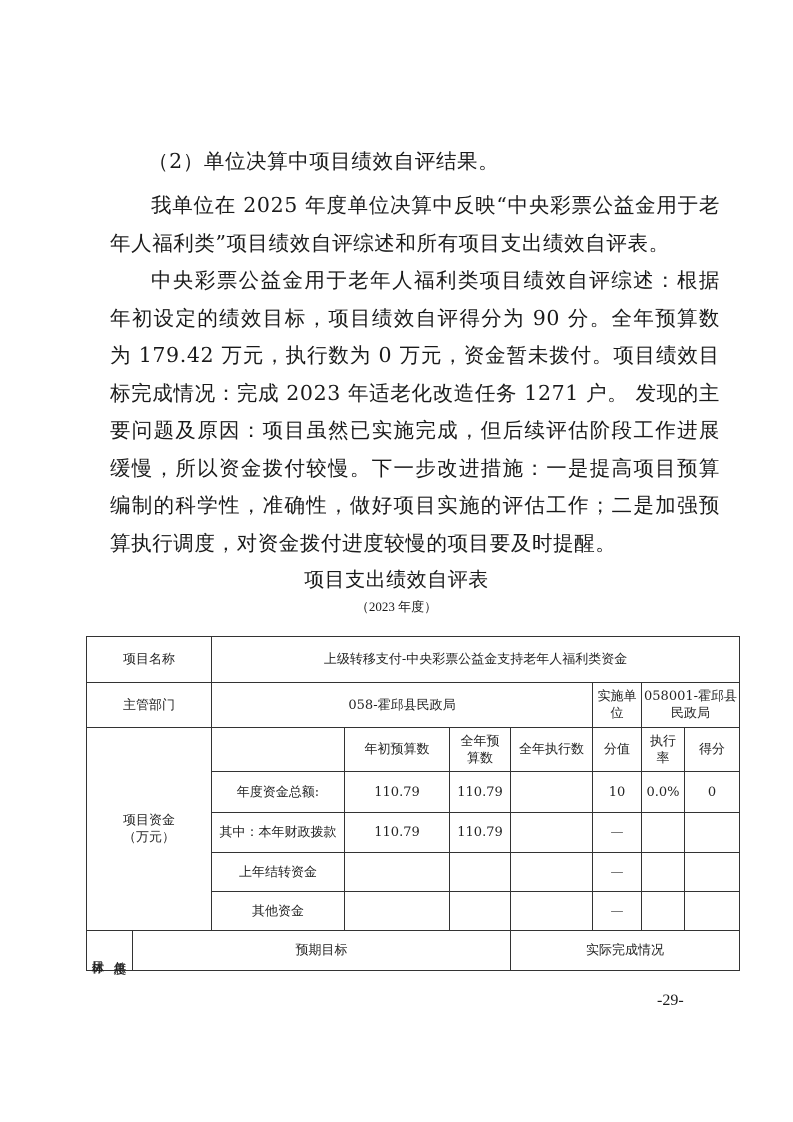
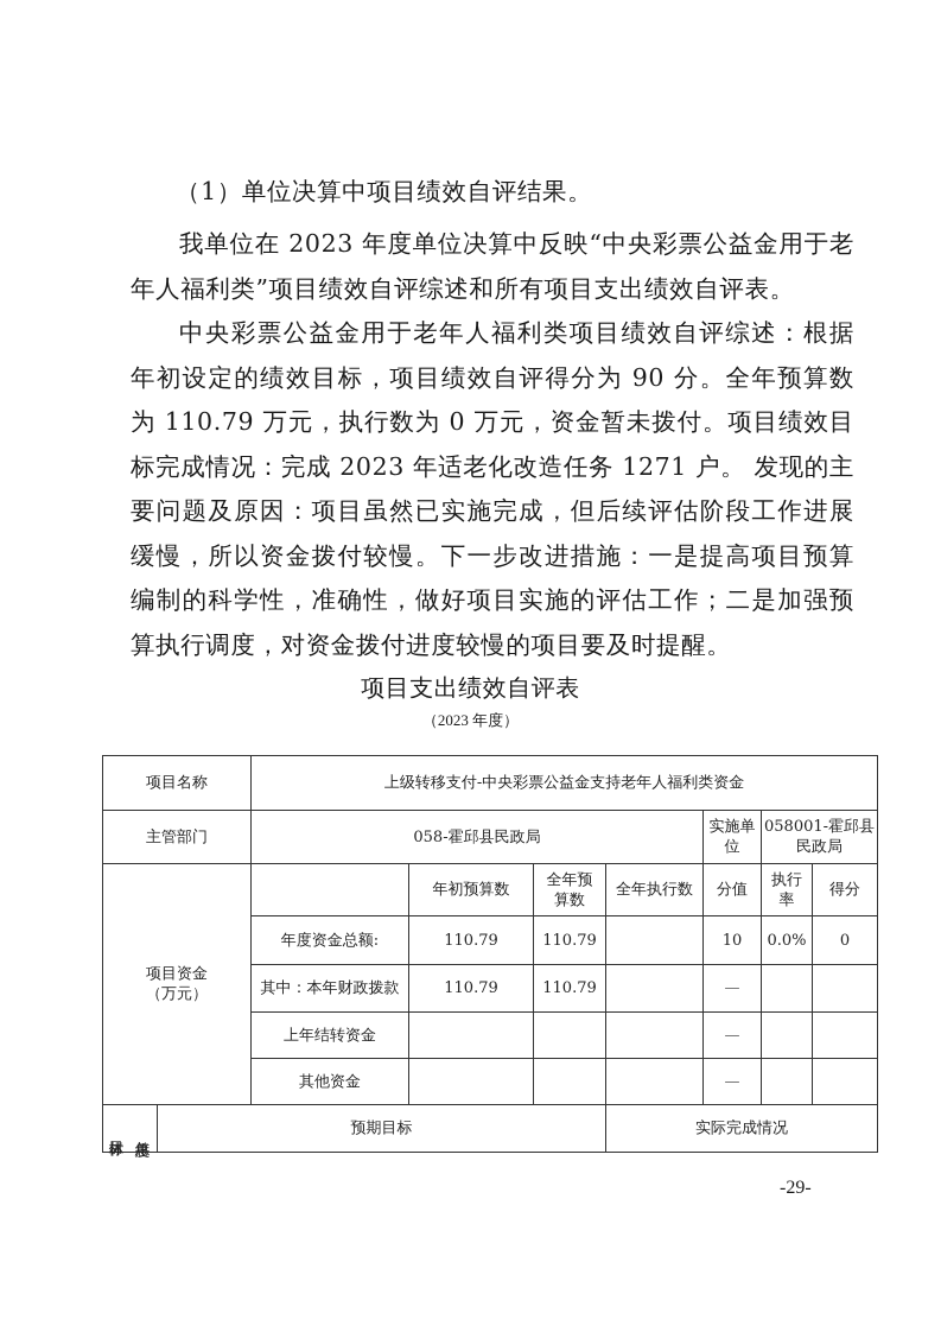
- （2）单位决算中项目绩效自评结果。
+ （1）单位决算中项目绩效自评结果。
- 我单位在 2025 年度单位决算中反映“中央彩票公益金用于老年人福利类”项目绩效自评综述和所有项目支出绩效自评表。
+ 我单位在 2023 年度单位决算中反映“中央彩票公益金用于老年人福利类”项目绩效自评综述和所有项目支出绩效自评表。
- 中央彩票公益金用于老年人福利类项目绩效自评综述：根据年初设定的绩效目标，项目绩效自评得分为 90 分。全年预算数为 179.42 万元，执行数为 0 万元，资金暂未拨付。项目绩效目标完成情况：完成 2023 年适老化改造任务 1271 户。 发现的主要问题及原因：项目虽然已实施完成，但后续评估阶段工作进展缓慢，所以资金拨付较慢。下一步改进措施：一是提高项目预算编制的科学性，准确性，做好项目实施的评估工作；二是加强预算执行调度，对资金拨付进度较慢的项目要及时提醒。
+ 中央彩票公益金用于老年人福利类项目绩效自评综述：根据年初设定的绩效目标，项目绩效自评得分为 90 分。全年预算数为 110.79 万元，执行数为 0 万元，资金暂未拨付。项目绩效目标完成情况：完成 2023 年适老化改造任务 1271 户。 发现的主要问题及原因：项目虽然已实施完成，但后续评估阶段工作进展缓慢，所以资金拨付较慢。下一步改进措施：一是提高项目预算编制的科学性，准确性，做好项目实施的评估工作；二是加强预算执行调度，对资金拨付进度较慢的项目要及时提醒。
  项目支出绩效自评表
  （2023 年度）
  项目名称	上级转移支付-中央彩票公益金支持老年人福利类资金
  主管部门	058-霍邱县民政局	实施单位	058001-霍邱县民政局
  项目资金 （万元）		年初预算数	全年预算数	全年执行数	分值	执行率	得分
  年度资金总额:	110.79	110.79		10	0.0%	0
  其中：本年财政拨款	110.79	110.79		—
  上年结转资金				—
  其他资金				—
  	预期目标	实际完成情况
  -29-
